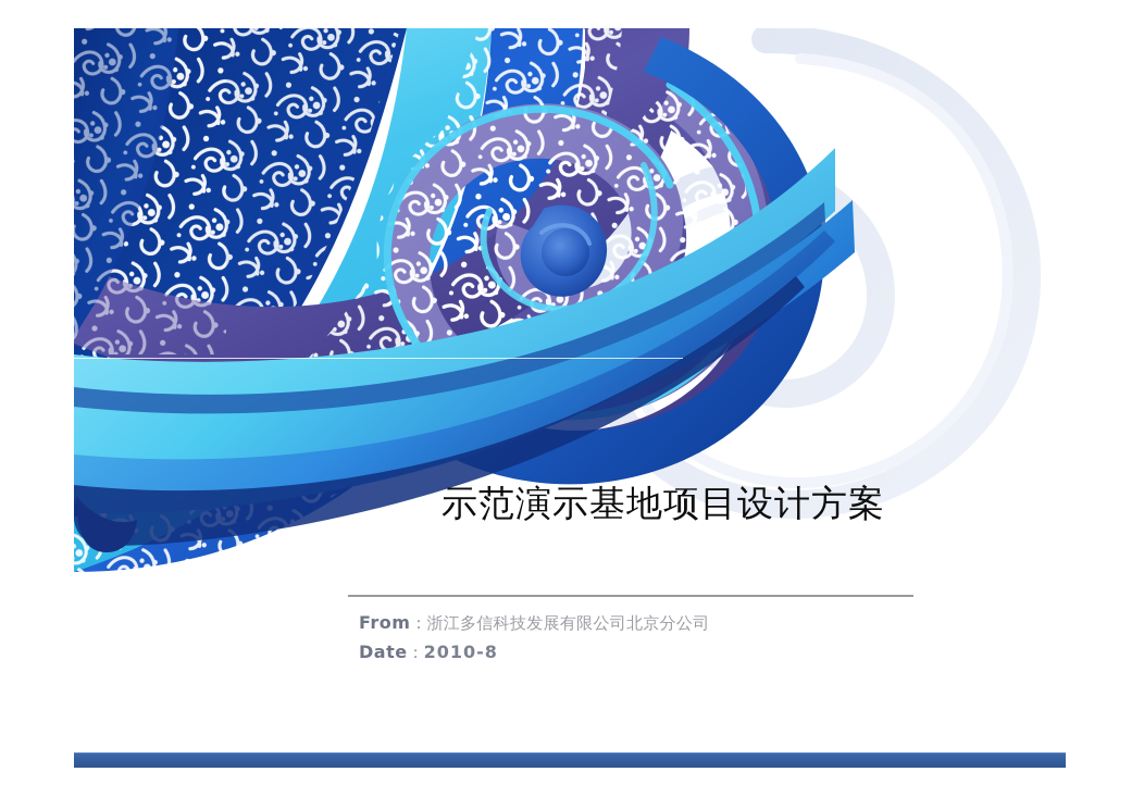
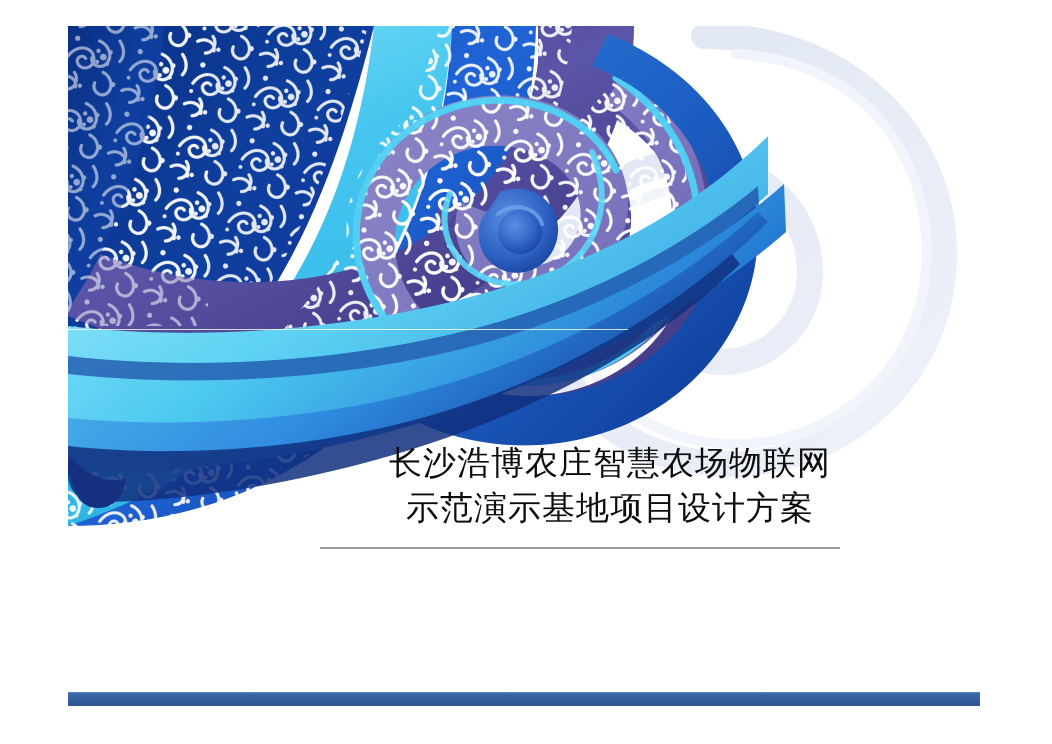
+ 长沙浩博农庄智慧农场物联网
  示范演示基地项目设计方案
- From：浙江多信科技发展有限公司北京分公司
- Date：2010-8
